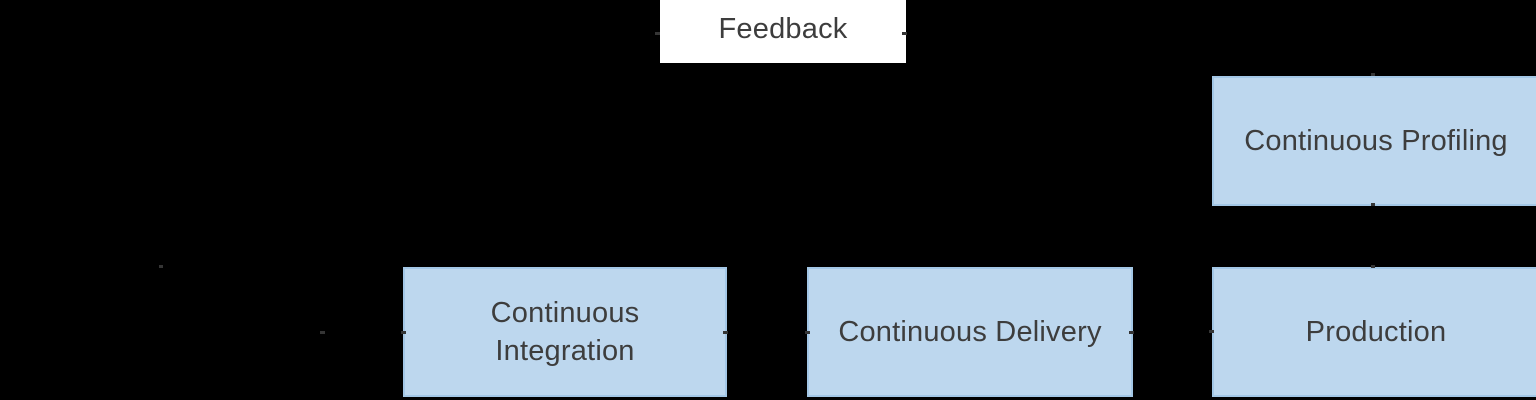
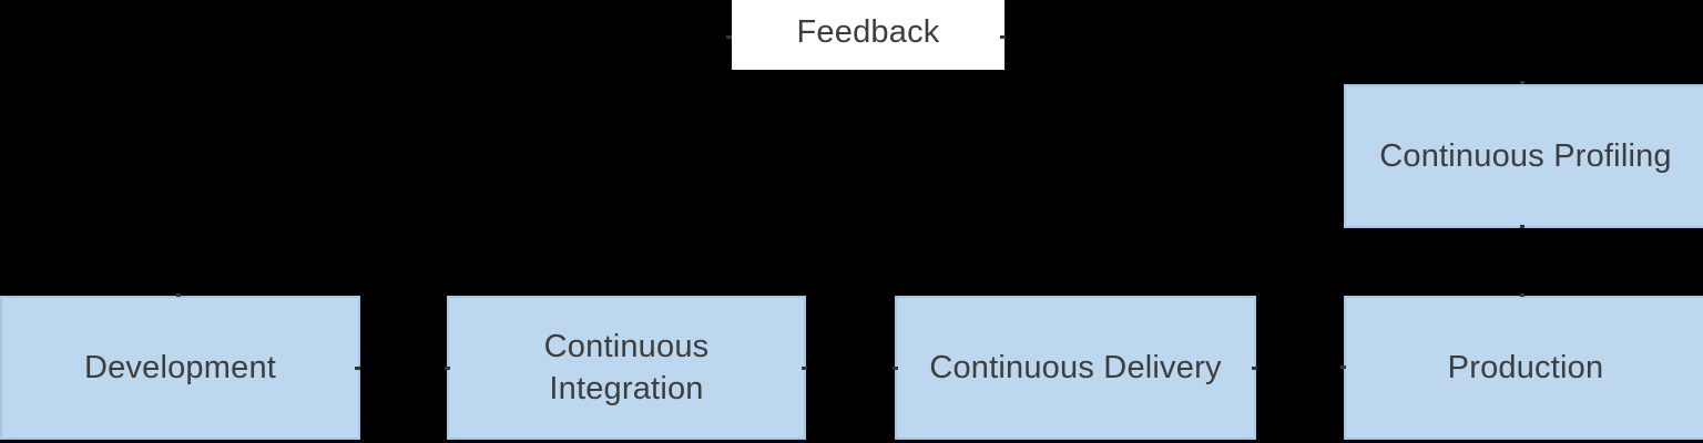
  Feedback
  Continuous Profiling
+ Development
  Continuous Integration
  Continuous Delivery
  Production
